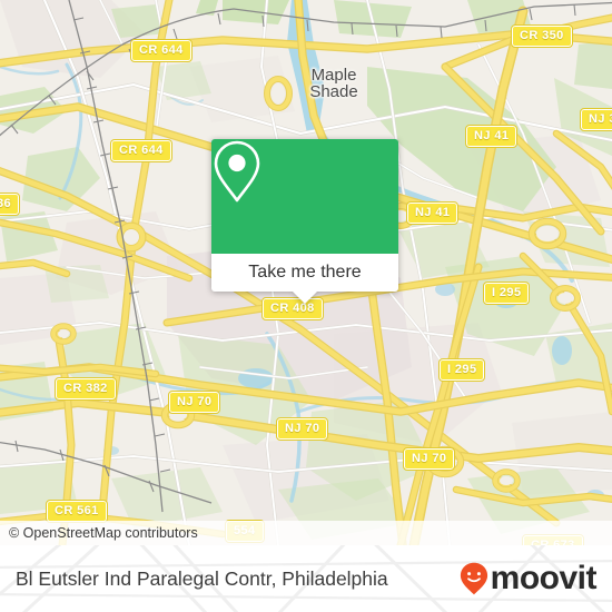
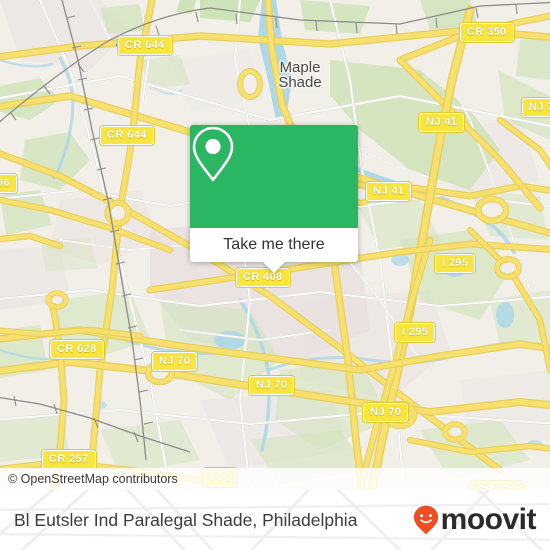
  Maple
  Shade
  CR 644
  CR 350
  CR 644
  NJ 41
  36
  NJ 41
  I 295
  CR 408
  I 295
- CR 382
+ CR 628
  NJ 70
  NJ 70
  NJ 70
- CR 561
+ CR 257
  554
  Take me there
  © OpenStreetMap contributors
- Bl Eutsler Ind Paralegal Contr, Philadelphia
+ Bl Eutsler Ind Paralegal Shade, Philadelphia
  moovit
